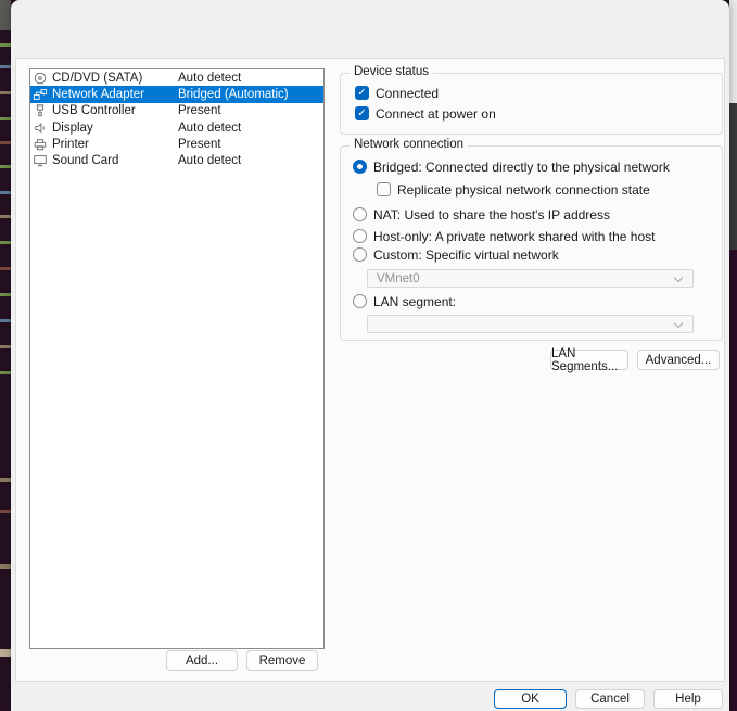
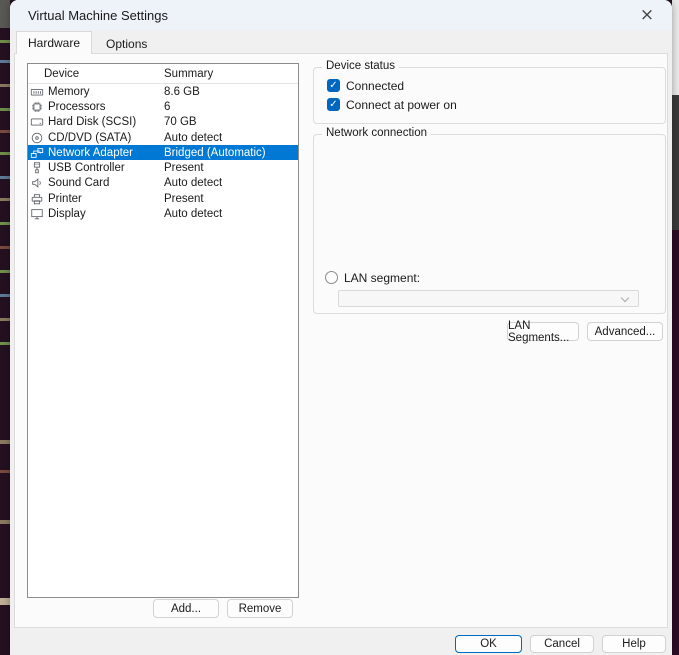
+ Virtual Machine Settings
+ ×
+ Hardware
+ Options
+ Device
+ Summary
+ Memory
+ 8.6 GB
+ Processors
+ 6
+ Hard Disk (SCSI)
+ 70 GB
  CD/DVD (SATA)
  Auto detect
  Network Adapter
  Bridged (Automatic)
  USB Controller
  Present
- Display
+ Sound Card
  Auto detect
  Printer
  Present
- Sound Card
+ Display
  Auto detect
  Add...
  Remove
  Device status
  ✓
  Connected
  ✓
  Connect at power on
  Network connection
- Bridged: Connected directly to the physical network
- Replicate physical network connection state
- NAT: Used to share the host's IP address
- Host-only: A private network shared with the host
- Custom: Specific virtual network
- VMnet0
  LAN segment:
  LAN Segments...
  Advanced...
  OK
  Cancel
  Help
